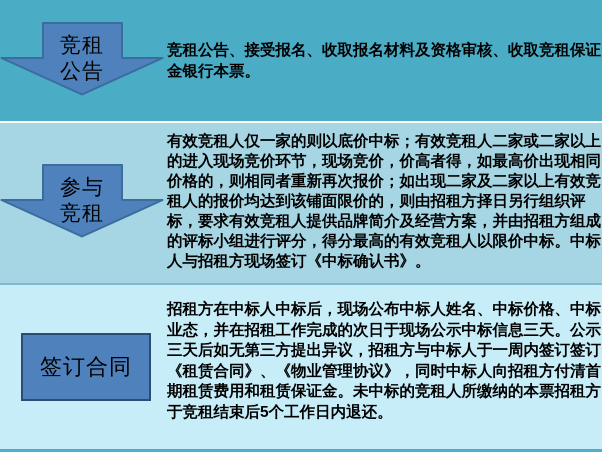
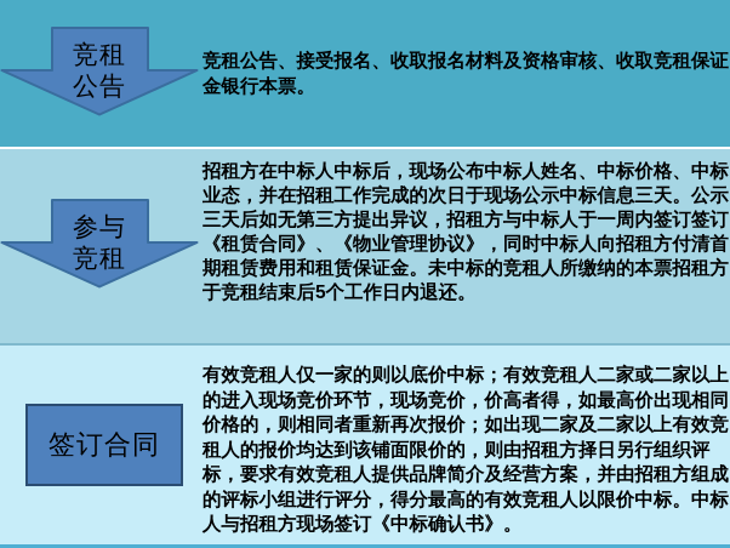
  竞租
  公告
  竞租公告、接受报名、收取报名材料及资格审核、收取竞租保证金银行本票。
  参与
  竞租
- 有效竞租人仅一家的则以底价中标；有效竞租人二家或二家以上的进入现场竞价环节，现场竞价，价高者得，如最高价出现相同价格的，则相同者重新再次报价；如出现二家及二家以上有效竞租人的报价均达到该铺面限价的，则由招租方择日另行组织评标，要求有效竞租人提供品牌简介及经营方案，并由招租方组成的评标小组进行评分，得分最高的有效竞租人以限价中标。中标人与招租方现场签订《中标确认书》。
+ 招租方在中标人中标后，现场公布中标人姓名、中标价格、中标业态，并在招租工作完成的次日于现场公示中标信息三天。公示三天后如无第三方提出异议，招租方与中标人于一周内签订签订《租赁合同》、《物业管理协议》，同时中标人向招租方付清首期租赁费用和租赁保证金。未中标的竞租人所缴纳的本票招租方于竞租结束后5个工作日内退还。
  签订合同
- 招租方在中标人中标后，现场公布中标人姓名、中标价格、中标业态，并在招租工作完成的次日于现场公示中标信息三天。公示三天后如无第三方提出异议，招租方与中标人于一周内签订签订《租赁合同》、《物业管理协议》，同时中标人向招租方付清首期租赁费用和租赁保证金。未中标的竞租人所缴纳的本票招租方于竞租结束后5个工作日内退还。
+ 有效竞租人仅一家的则以底价中标；有效竞租人二家或二家以上的进入现场竞价环节，现场竞价，价高者得，如最高价出现相同价格的，则相同者重新再次报价；如出现二家及二家以上有效竞租人的报价均达到该铺面限价的，则由招租方择日另行组织评标，要求有效竞租人提供品牌简介及经营方案，并由招租方组成的评标小组进行评分，得分最高的有效竞租人以限价中标。中标人与招租方现场签订《中标确认书》。
